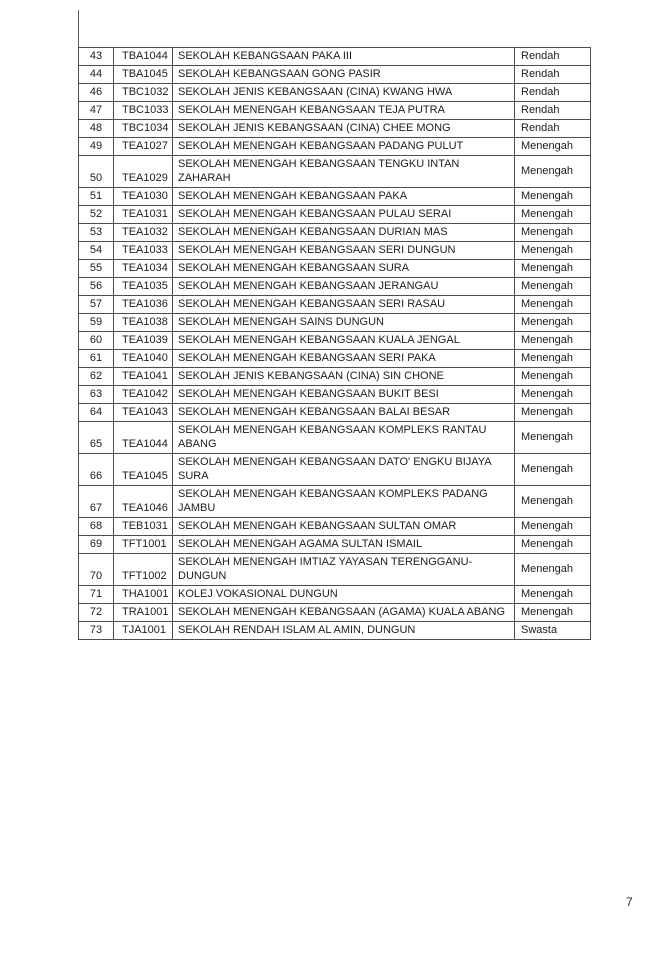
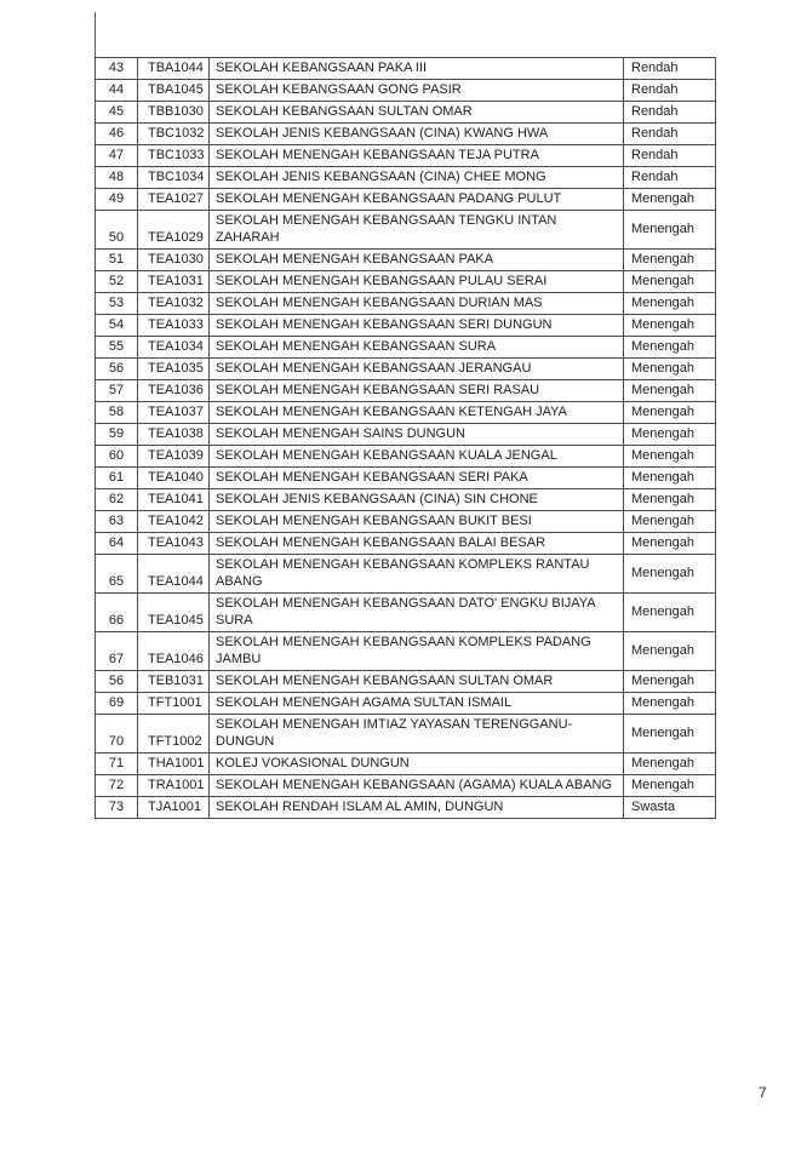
  43	TBA1044	SEKOLAH KEBANGSAAN PAKA III	Rendah
  44	TBA1045	SEKOLAH KEBANGSAAN GONG PASIR	Rendah
+ 45	TBB1030	SEKOLAH KEBANGSAAN SULTAN OMAR	Rendah
  46	TBC1032	SEKOLAH JENIS KEBANGSAAN (CINA) KWANG HWA	Rendah
  47	TBC1033	SEKOLAH MENENGAH KEBANGSAAN TEJA PUTRA	Rendah
  48	TBC1034	SEKOLAH JENIS KEBANGSAAN (CINA) CHEE MONG	Rendah
  49	TEA1027	SEKOLAH MENENGAH KEBANGSAAN PADANG PULUT	Menengah
  50	TEA1029	SEKOLAH MENENGAH KEBANGSAAN TENGKU INTAN ZAHARAH	Menengah
  51	TEA1030	SEKOLAH MENENGAH KEBANGSAAN PAKA	Menengah
  52	TEA1031	SEKOLAH MENENGAH KEBANGSAAN PULAU SERAI	Menengah
  53	TEA1032	SEKOLAH MENENGAH KEBANGSAAN DURIAN MAS	Menengah
  54	TEA1033	SEKOLAH MENENGAH KEBANGSAAN SERI DUNGUN	Menengah
  55	TEA1034	SEKOLAH MENENGAH KEBANGSAAN SURA	Menengah
  56	TEA1035	SEKOLAH MENENGAH KEBANGSAAN JERANGAU	Menengah
  57	TEA1036	SEKOLAH MENENGAH KEBANGSAAN SERI RASAU	Menengah
+ 58	TEA1037	SEKOLAH MENENGAH KEBANGSAAN KETENGAH JAYA	Menengah
  59	TEA1038	SEKOLAH MENENGAH SAINS DUNGUN	Menengah
  60	TEA1039	SEKOLAH MENENGAH KEBANGSAAN KUALA JENGAL	Menengah
  61	TEA1040	SEKOLAH MENENGAH KEBANGSAAN SERI PAKA	Menengah
  62	TEA1041	SEKOLAH JENIS KEBANGSAAN (CINA) SIN CHONE	Menengah
  63	TEA1042	SEKOLAH MENENGAH KEBANGSAAN BUKIT BESI	Menengah
  64	TEA1043	SEKOLAH MENENGAH KEBANGSAAN BALAI BESAR	Menengah
  65	TEA1044	SEKOLAH MENENGAH KEBANGSAAN KOMPLEKS RANTAU ABANG	Menengah
  66	TEA1045	SEKOLAH MENENGAH KEBANGSAAN DATO' ENGKU BIJAYA SURA	Menengah
  67	TEA1046	SEKOLAH MENENGAH KEBANGSAAN KOMPLEKS PADANG JAMBU	Menengah
- 68	TEB1031	SEKOLAH MENENGAH KEBANGSAAN SULTAN OMAR	Menengah
+ 56	TEB1031	SEKOLAH MENENGAH KEBANGSAAN SULTAN OMAR	Menengah
  69	TFT1001	SEKOLAH MENENGAH AGAMA SULTAN ISMAIL	Menengah
  70	TFT1002	SEKOLAH MENENGAH IMTIAZ YAYASAN TERENGGANU- DUNGUN	Menengah
  71	THA1001	KOLEJ VOKASIONAL DUNGUN	Menengah
  72	TRA1001	SEKOLAH MENENGAH KEBANGSAAN (AGAMA) KUALA ABANG	Menengah
  73	TJA1001	SEKOLAH RENDAH ISLAM AL AMIN, DUNGUN	Swasta
  7
